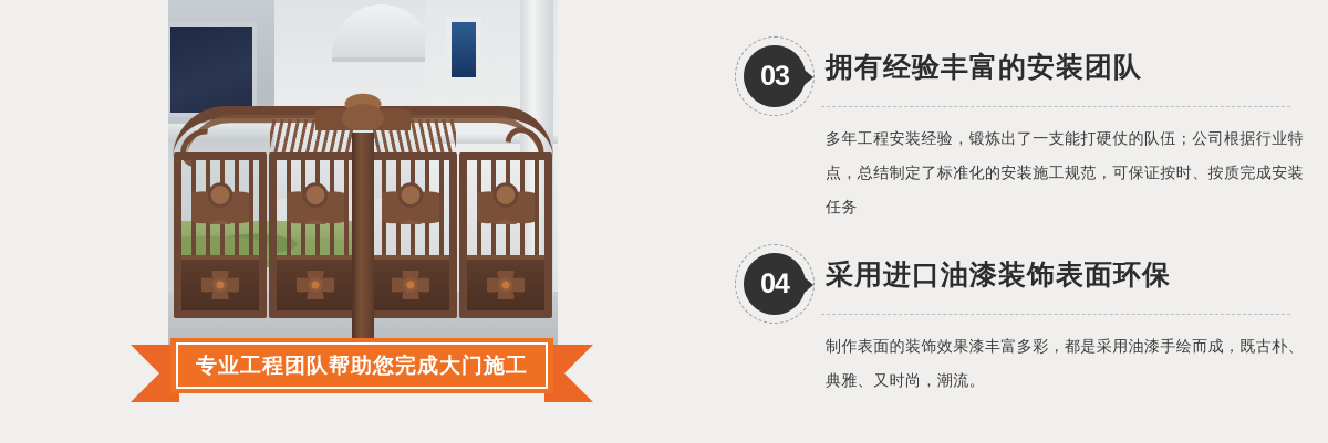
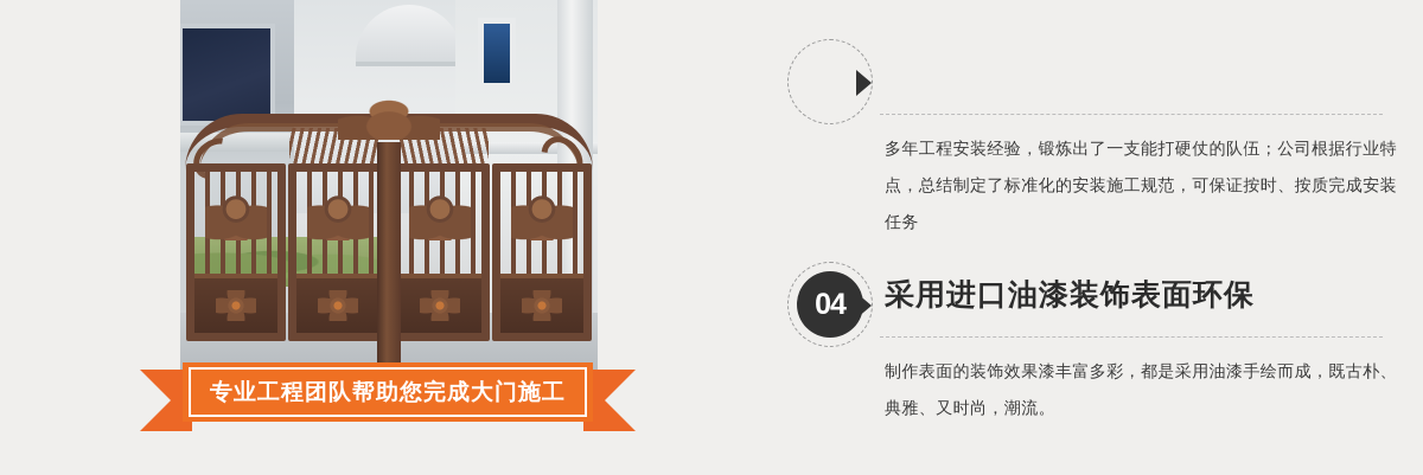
  专业工程团队帮助您完成大门施工
- 03
- 拥有经验丰富的安装团队
  多年工程安装经验，锻炼出了一支能打硬仗的队伍；公司根据行业特点，总结制定了标准化的安装施工规范，可保证按时、按质完成安装任务
  04
  采用进口油漆装饰表面环保
  制作表面的装饰效果漆丰富多彩，都是采用油漆手绘而成，既古朴、典雅、又时尚，潮流。
